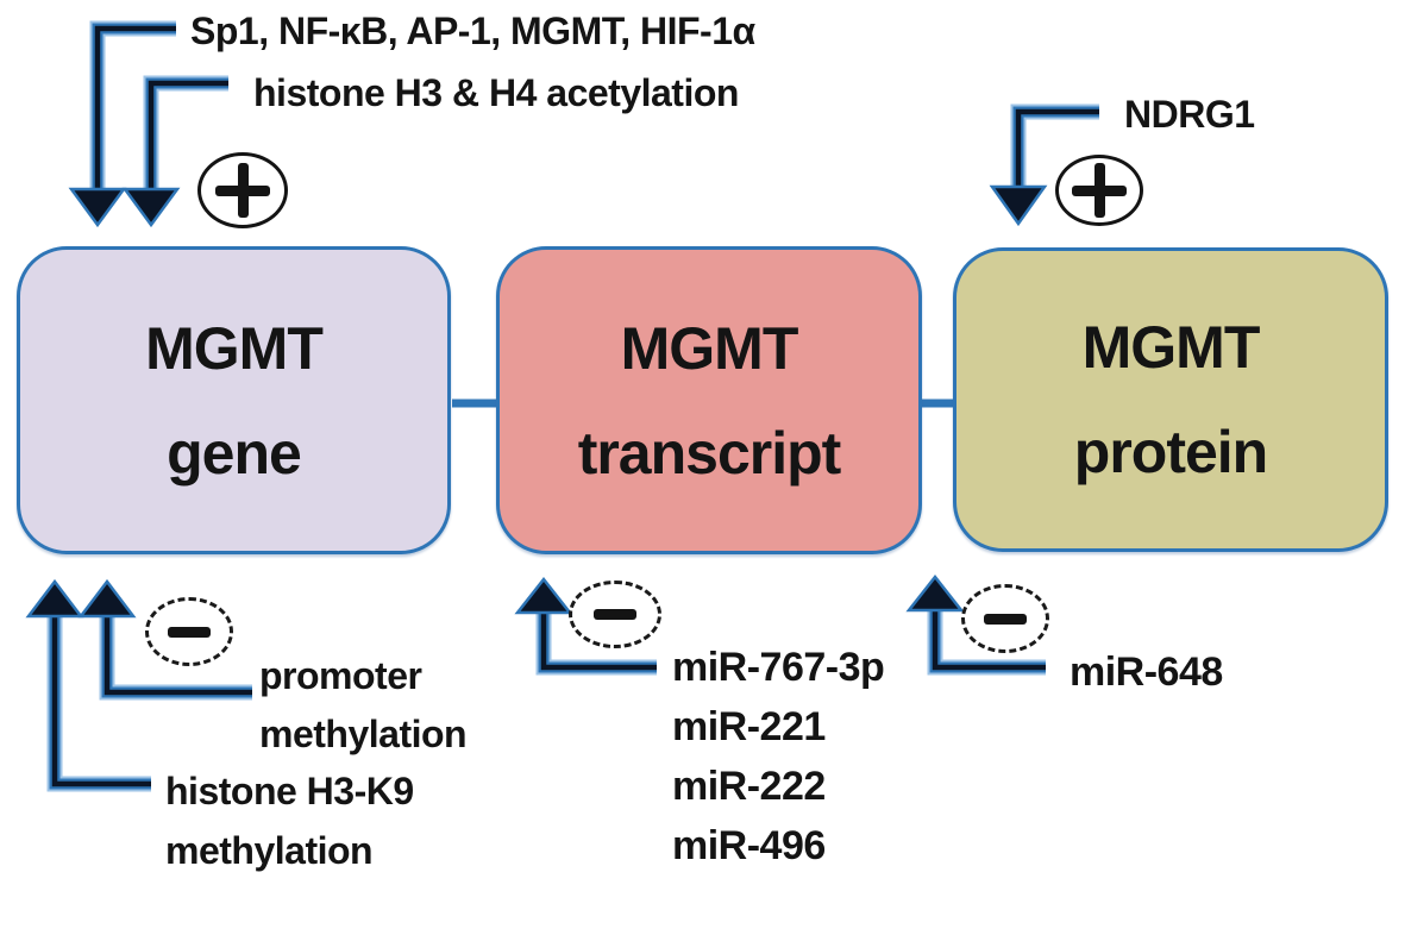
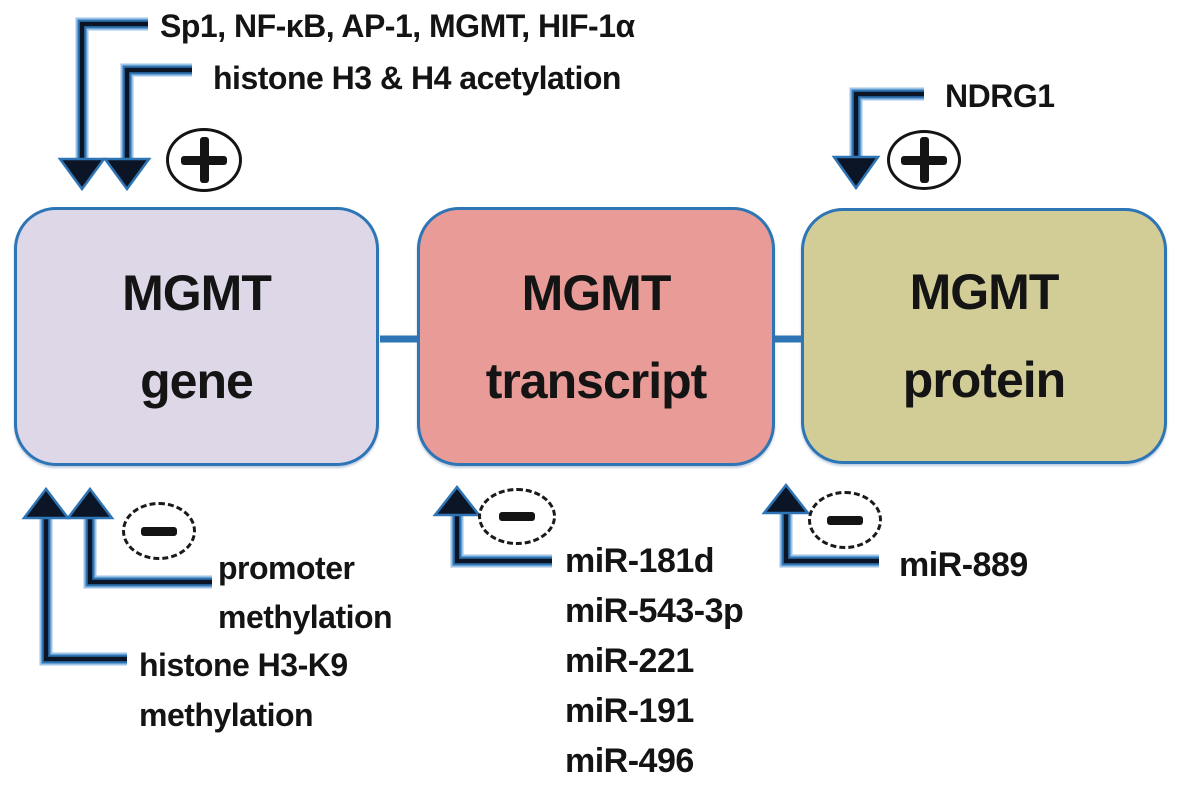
  MGMT
  gene
  MGMT
  transcript
  MGMT
  protein
  Sp1, NF-κB, AP-1, MGMT, HIF-1α
  histone H3 & H4 acetylation
  NDRG1
  promoter
  methylation
  histone H3-K9
  methylation
+ miR-181d
- miR-767-3p
+ miR-543-3p
  miR-221
- miR-222
+ miR-191
  miR-496
- miR-648
+ miR-889
